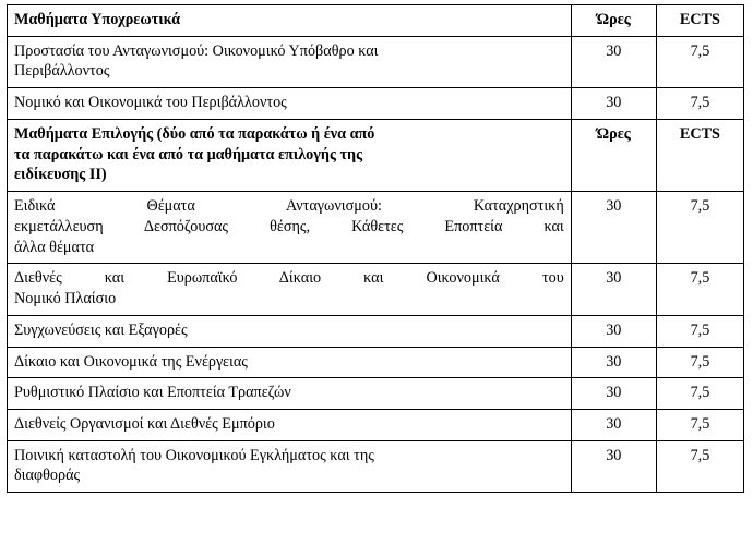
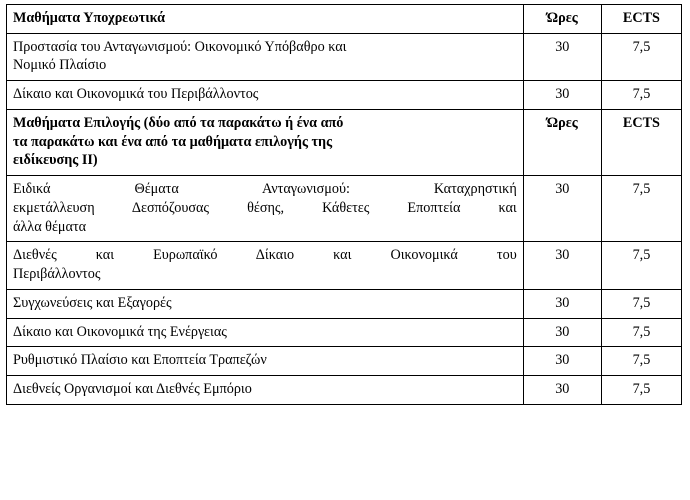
  Μαθήματα Υποχρεωτικά	Ώρες	ECTS
- Προστασία του Ανταγωνισμού: Οικονομικό Υπόβαθρο και Περιβάλλοντος	30	7,5
+ Προστασία του Ανταγωνισμού: Οικονομικό Υπόβαθρο και Νομικό Πλαίσιο	30	7,5
- Νομικό και Οικονομικά του Περιβάλλοντος	30	7,5
+ Δίκαιο και Οικονομικά του Περιβάλλοντος	30	7,5
  Μαθήματα Επιλογής (δύο από τα παρακάτω ή ένα από τα παρακάτω και ένα από τα μαθήματα επιλογής της ειδίκευσης ΙΙ)	Ώρες	ECTS
  Ειδικά Θέματα Ανταγωνισμού: Καταχρηστική εκμετάλλευση Δεσπόζουσας θέσης, Κάθετες Εποπτεία και άλλα θέματα	30	7,5
- Διεθνές και Ευρωπαϊκό Δίκαιο και Οικονομικά του Νομικό Πλαίσιο	30	7,5
+ Διεθνές και Ευρωπαϊκό Δίκαιο και Οικονομικά του Περιβάλλοντος	30	7,5
  Συγχωνεύσεις και Εξαγορές	30	7,5
  Δίκαιο και Οικονομικά της Ενέργειας	30	7,5
  Ρυθμιστικό Πλαίσιο και Εποπτεία Τραπεζών	30	7,5
  Διεθνείς Οργανισμοί και Διεθνές Εμπόριο	30	7,5
- Ποινική καταστολή του Οικονομικού Εγκλήματος και της διαφθοράς	30	7,5
